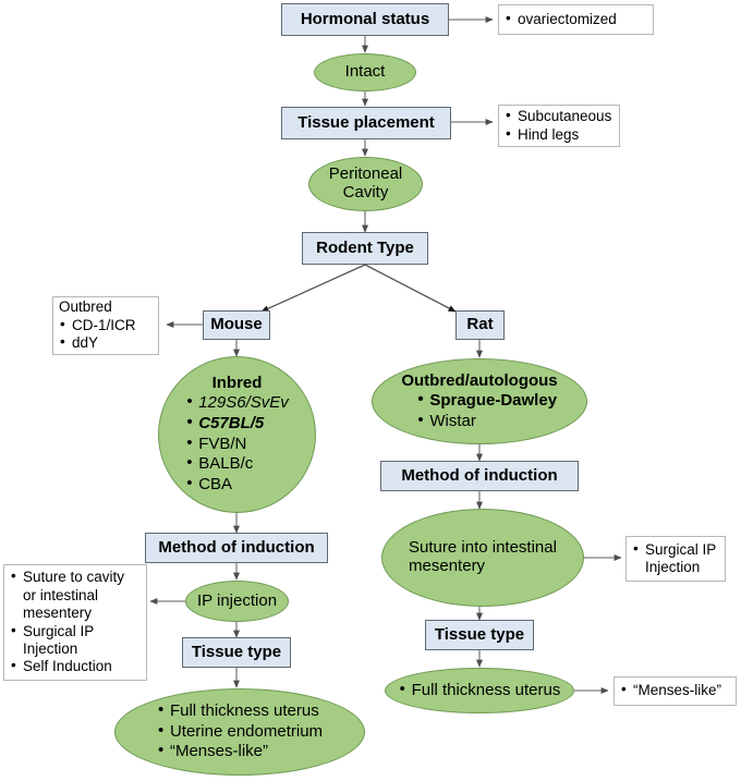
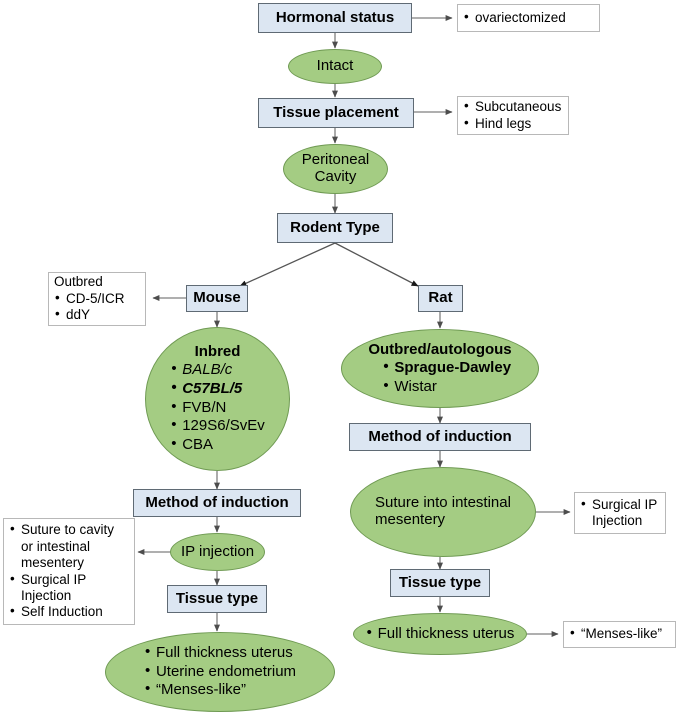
  Hormonal status
  ovariectomized
  Intact
  Tissue placement
  Subcutaneous
  Hind legs
  Peritoneal
  Cavity
  Rodent Type
  Mouse
  Outbred
- CD-1/ICR
+ CD-5/ICR
  ddY
  Inbred
- 129S6/SvEv
+ BALB/c
  C57BL/5
  FVB/N
- BALB/c
+ 129S6/SvEv
  CBA
  Method of induction
  IP injection
  Suture to cavity or intestinal mesentery
  Surgical IP Injection
  Self Induction
  Tissue type
  Full thickness uterus
  Uterine endometrium
  “Menses-like”
  Rat
  Outbred/autologous
  Sprague-Dawley
  Wistar
  Method of induction
  Suture into intestinal
  mesentery
  Surgical IP Injection
  Tissue type
  Full thickness uterus
  “Menses-like”
